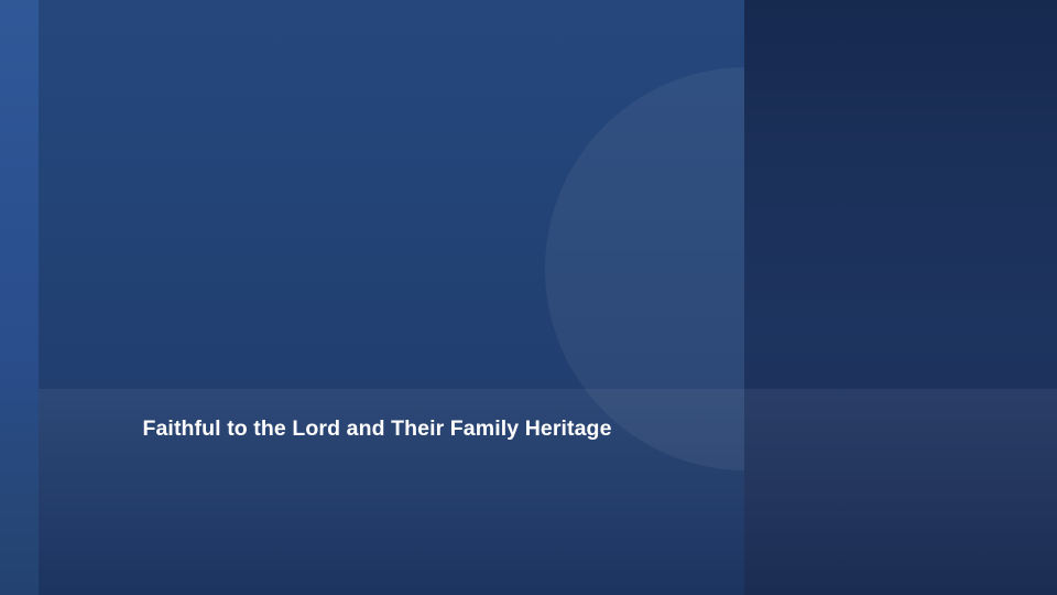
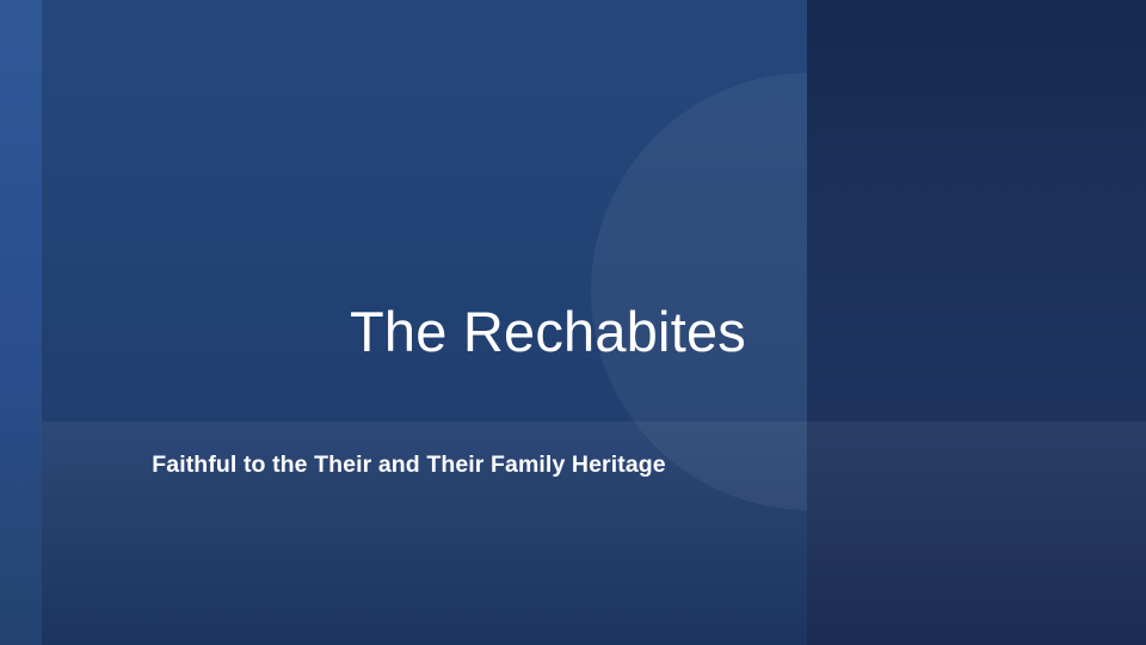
+ The Rechabites
- Faithful to the Lord and Their Family Heritage
+ Faithful to the Their and Their Family Heritage
